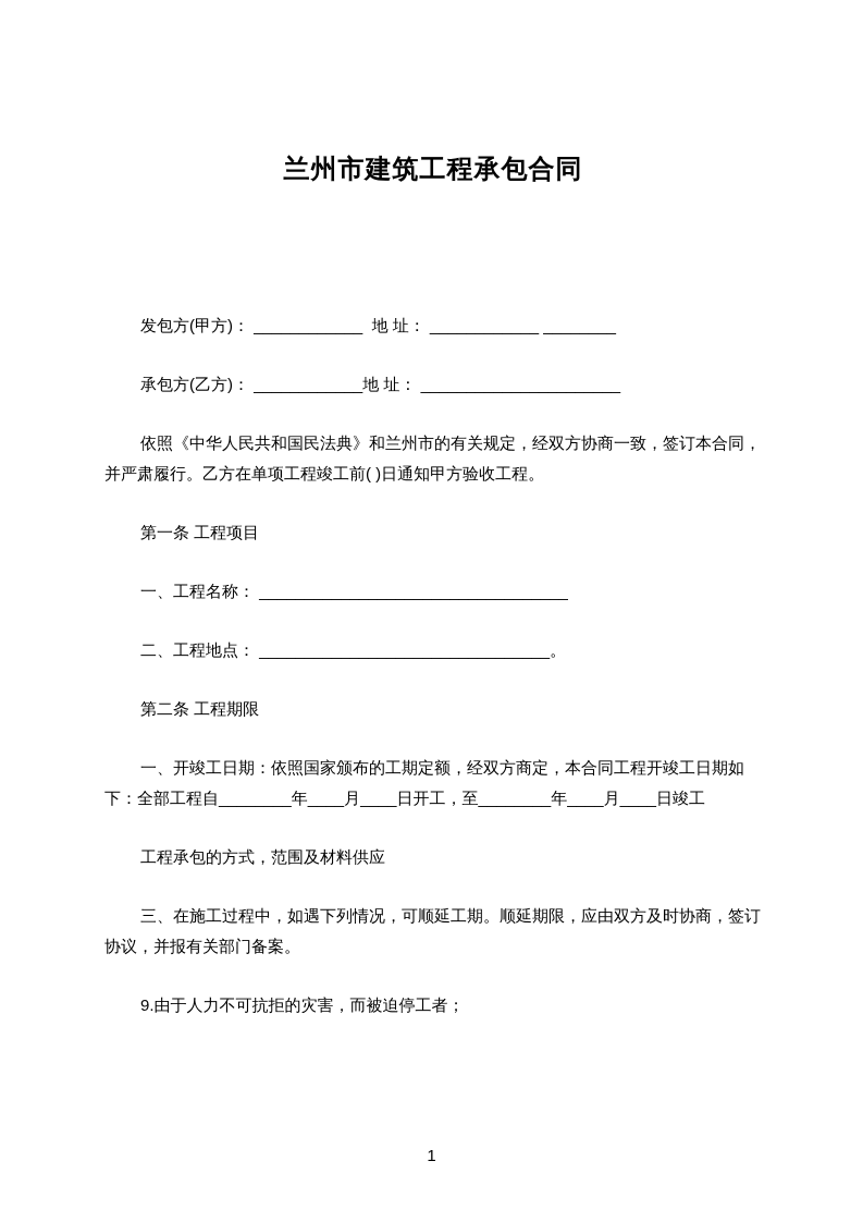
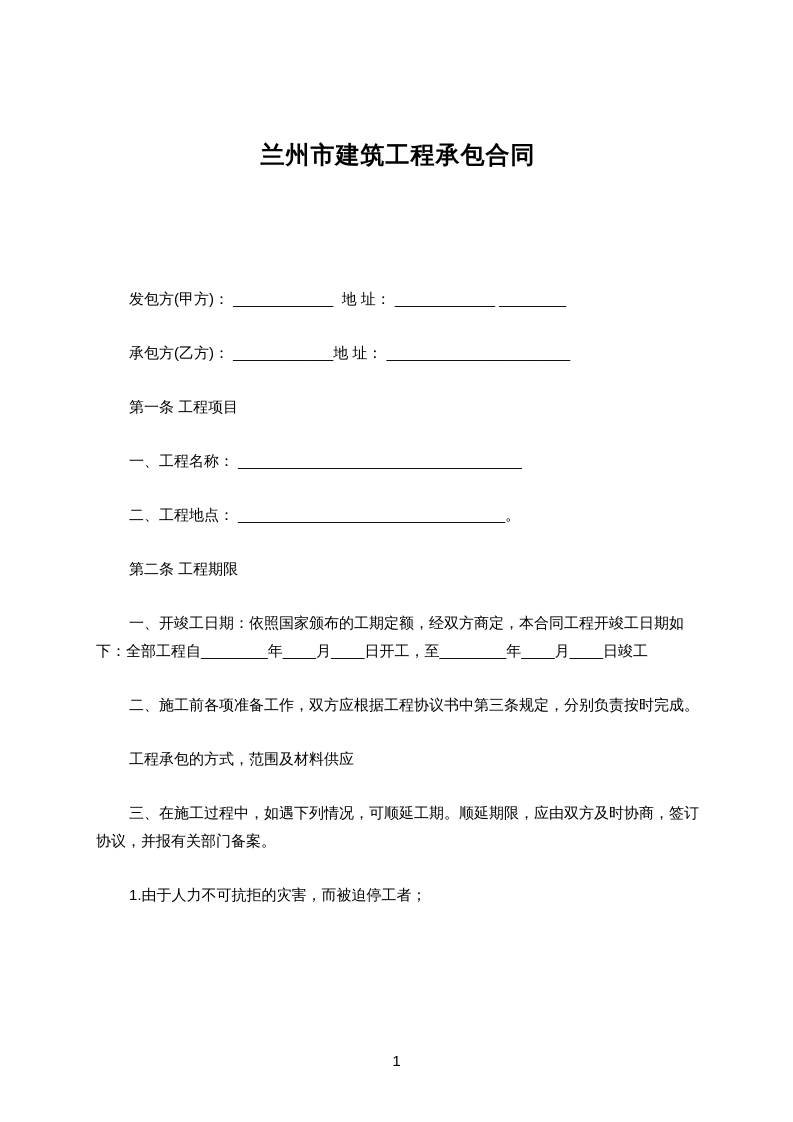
  兰州市建筑工程承包合同
  发包方(甲方)： ____________ 地 址： ____________ ________
  承包方(乙方)： ____________地 址： ______________________
- 依照《中华人民共和国民法典》和兰州市的有关规定，经双方协商一致，签订本合同，并严肃履行。乙方在单项工程竣工前( )日通知甲方验收工程。
  第一条 工程项目
  一、工程名称： __________________________________
  二、工程地点： ________________________________。
  第二条 工程期限
  一、开竣工日期：依照国家颁布的工期定额，经双方商定，本合同工程开竣工日期如下：全部工程自________年____月____日开工，至________年____月____日竣工
+ 二、施工前各项准备工作，双方应根据工程协议书中第三条规定，分别负责按时完成。
  工程承包的方式，范围及材料供应
  三、在施工过程中，如遇下列情况，可顺延工期。顺延期限，应由双方及时协商，签订协议，并报有关部门备案。
- 9.由于人力不可抗拒的灾害，而被迫停工者；
+ 1.由于人力不可抗拒的灾害，而被迫停工者；
  1
